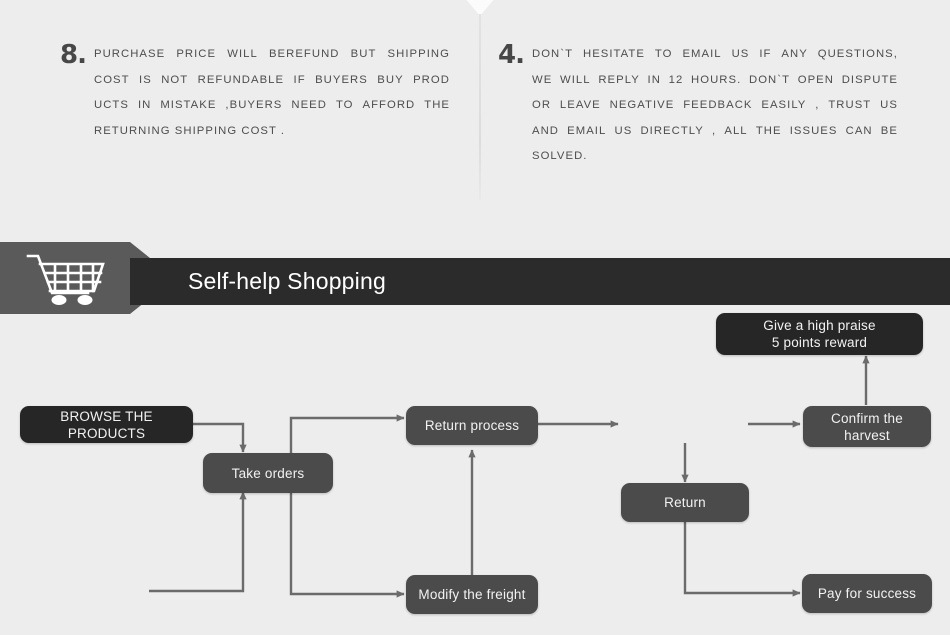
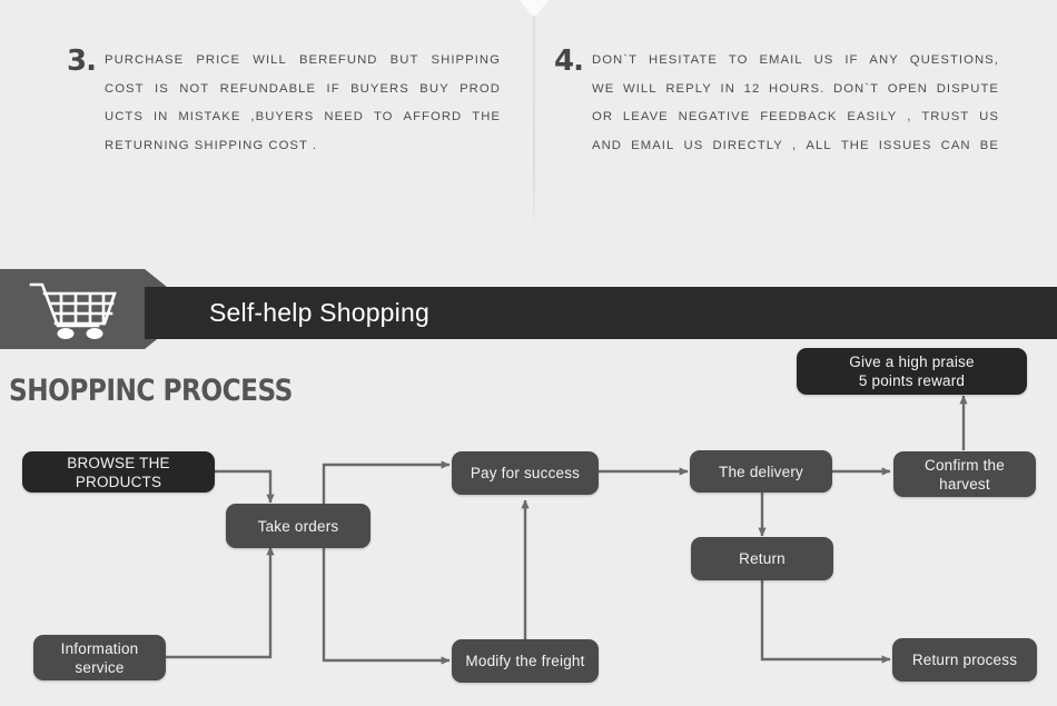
- 8.
+ 3.
  PURCHASE
  PRICE
  WILL
  BEREFUND
  BUT
  SHIPPING
  COST
  IS
  NOT
  REFUNDABLE
  IF
  BUYERS
  BUY
  PROD
  UCTS
  IN
  MISTAKE
  ,BUYERS
  NEED
  TO
  AFFORD
  THE
  RETURNING SHIPPING COST .
  4.
  DON`T
  HESITATE
  TO
  EMAIL
  US
  IF
  ANY
  QUESTIONS,
  WE
  WILL
  REPLY
  IN
  12
  HOURS.
  DON`T
  OPEN
  DISPUTE
  OR
  LEAVE
  NEGATIVE
  FEEDBACK
  EASILY
  ,
  TRUST
  US
  AND
  EMAIL
  US
  DIRECTLY
  ,
  ALL
  THE
  ISSUES
  CAN
  BE
- SOLVED.
  Self-help Shopping
+ SHOPPINC PROCESS
  BROWSE THE PRODUCTS
  Take orders
+ Information
+ service
- Return process
+ Pay for success
  Modify the freight
+ The delivery
  Return
- Pay for success
+ Return process
  Confirm the
  harvest
  Give a high praise
  5 points reward
